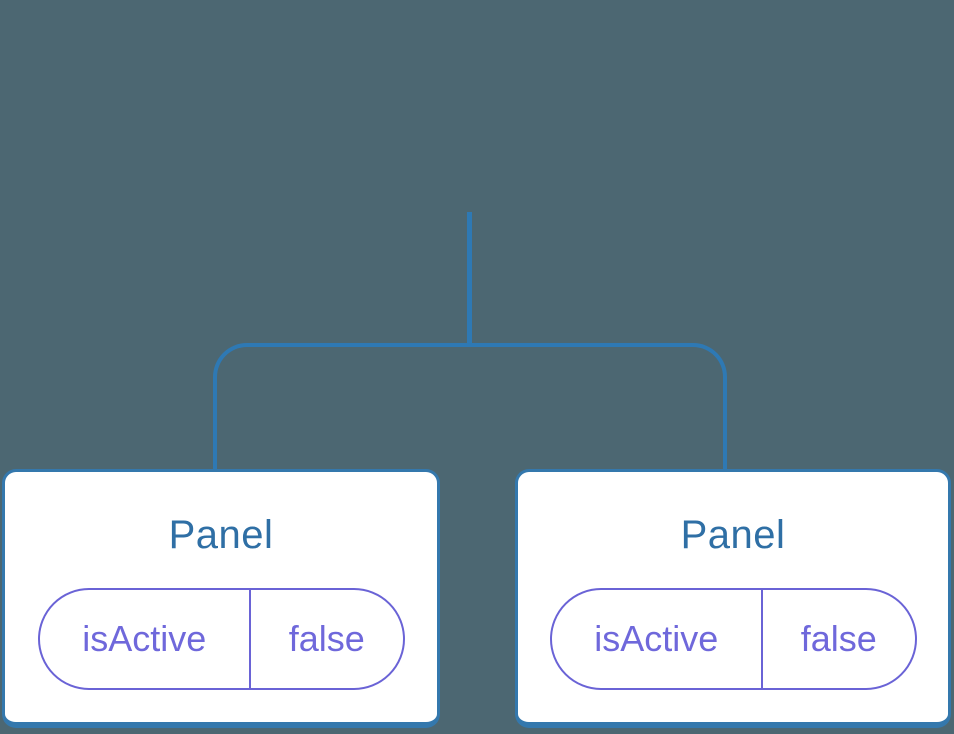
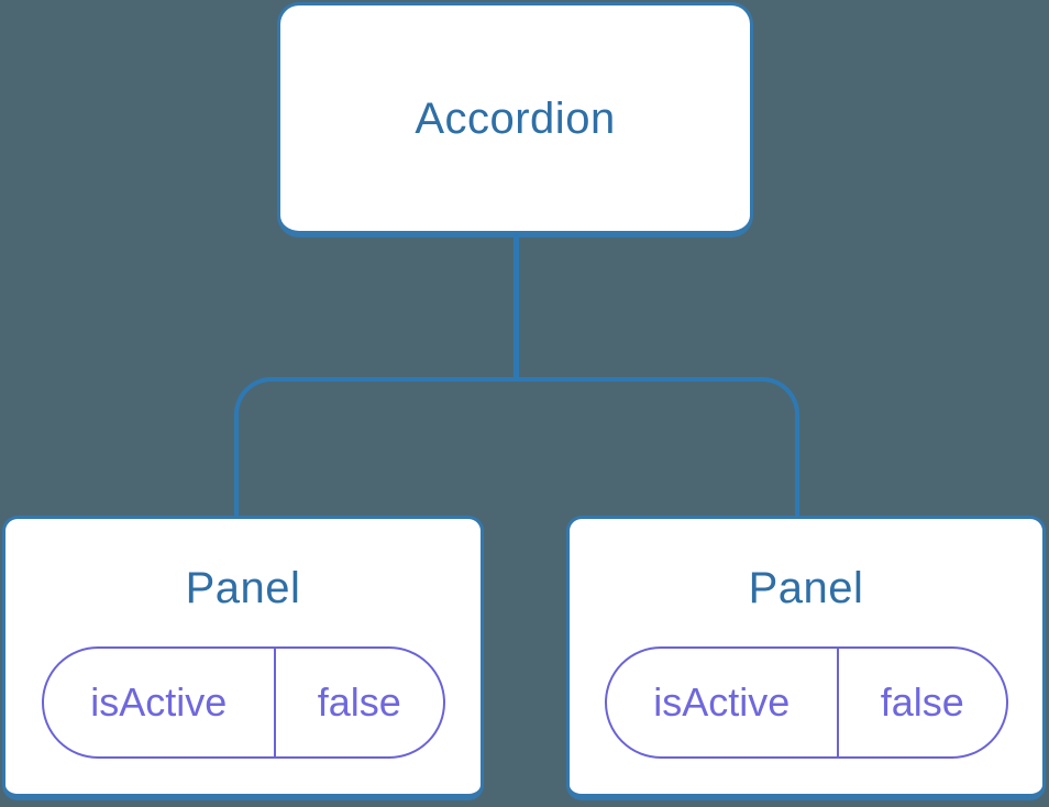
+ Accordion
  Panel
  isActive
  false
  Panel
  isActive
  false
